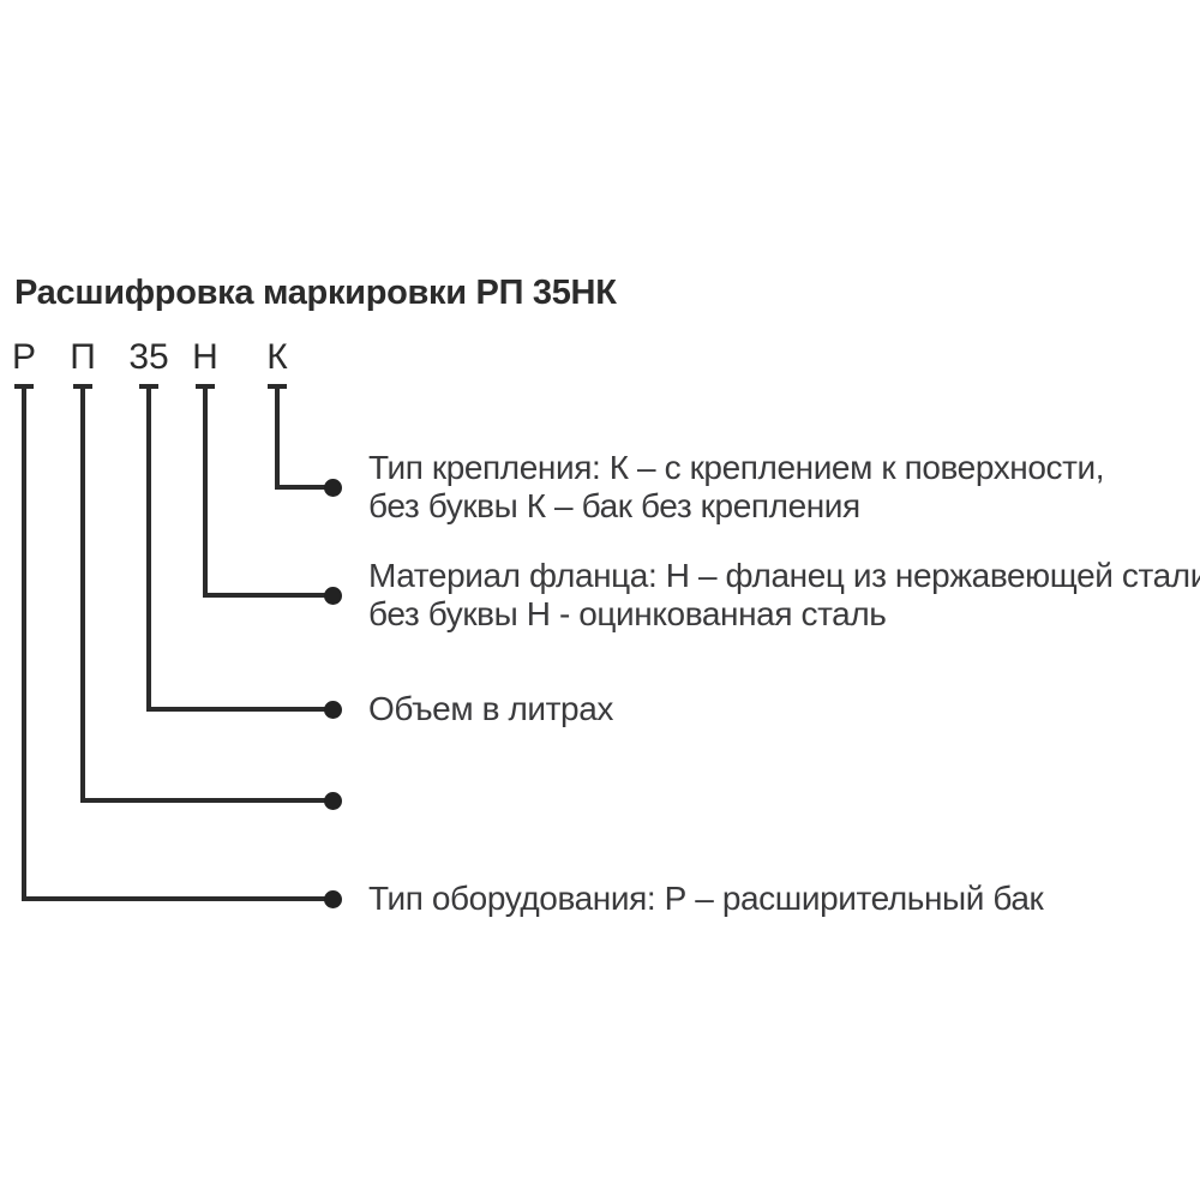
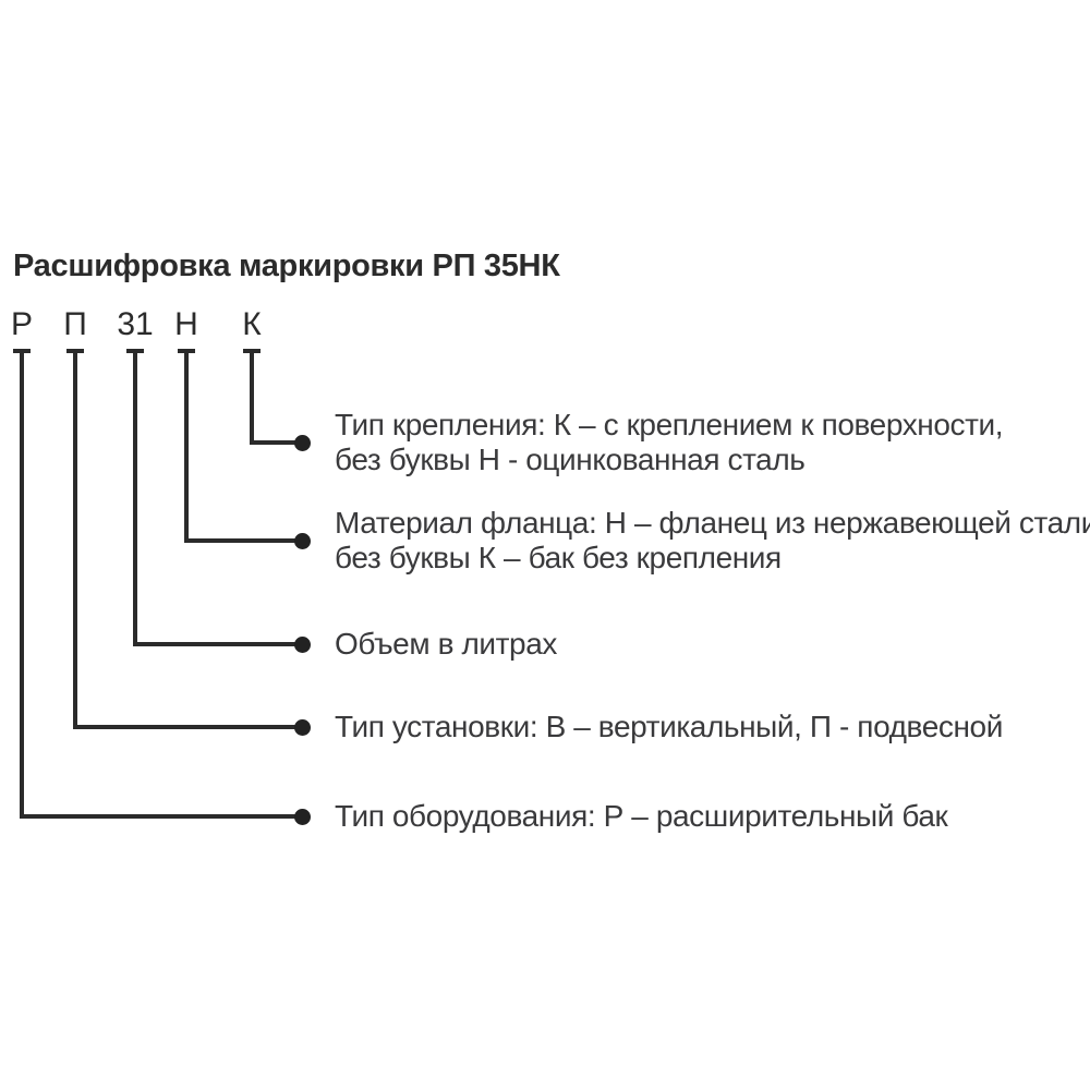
  Расшифровка маркировки РП 35НК
  Р
  П
- 35
+ 31
  Н
  К
  Тип крепления: К – с креплением к поверхности,
- без буквы К – бак без крепления
+ без буквы Н - оцинкованная сталь
  Материал фланца: Н – фланец из нержавеющей стали
- без буквы Н - оцинкованная сталь
+ без буквы К – бак без крепления
  Объем в литрах
+ Тип установки: В – вертикальный, П - подвесной
  Тип оборудования: Р – расширительный бак
